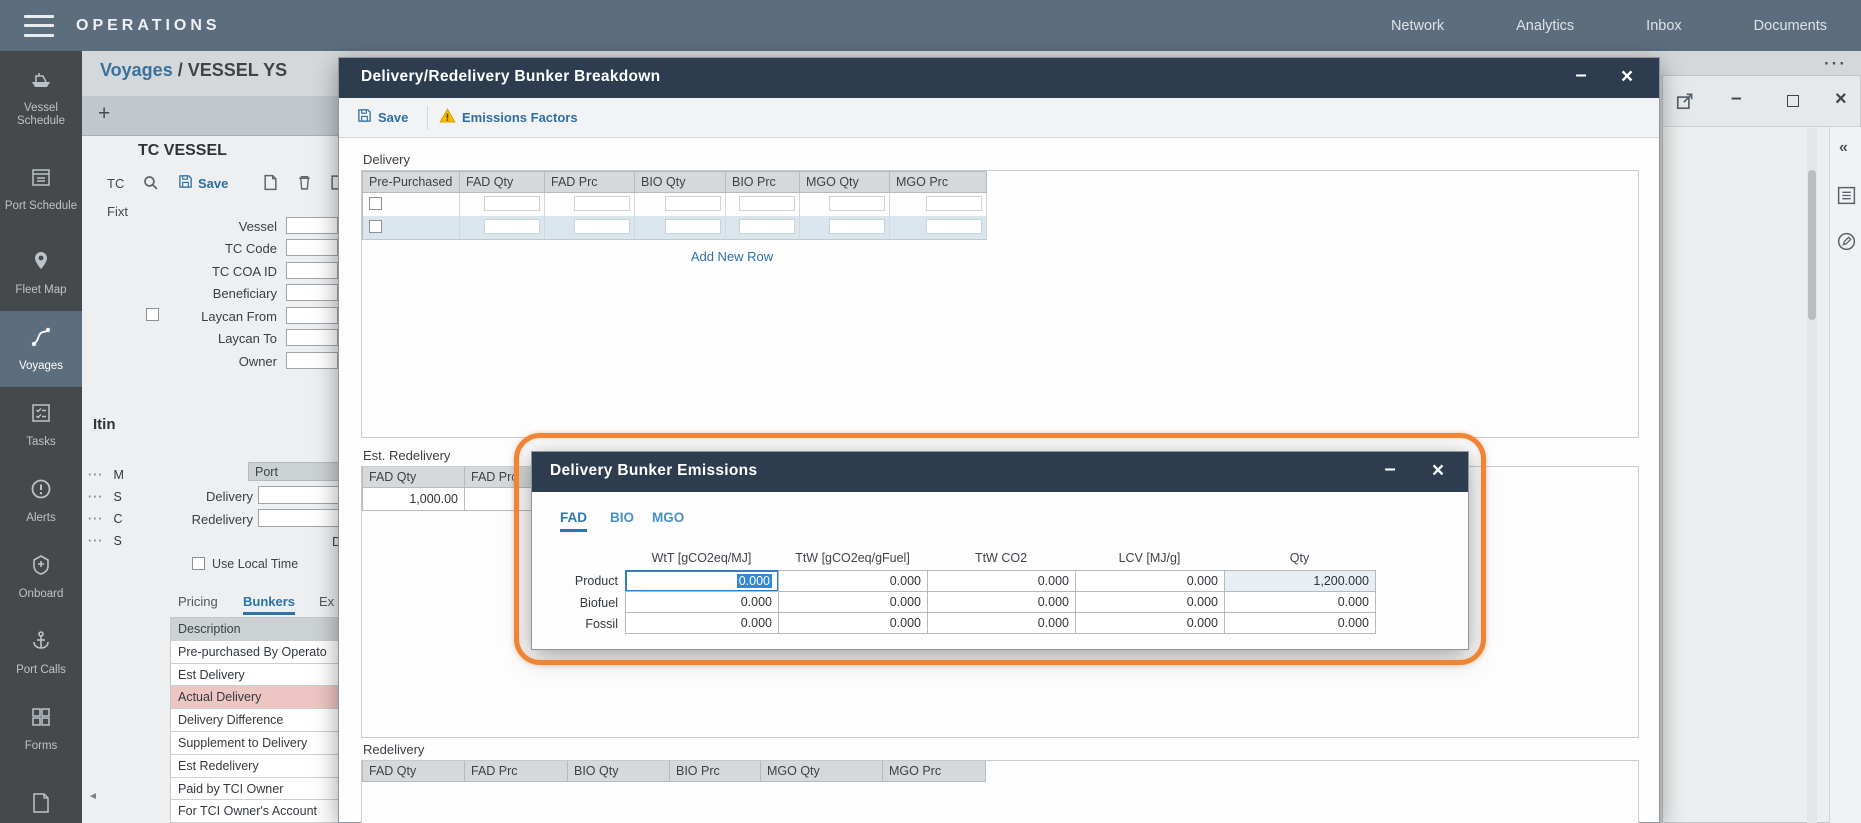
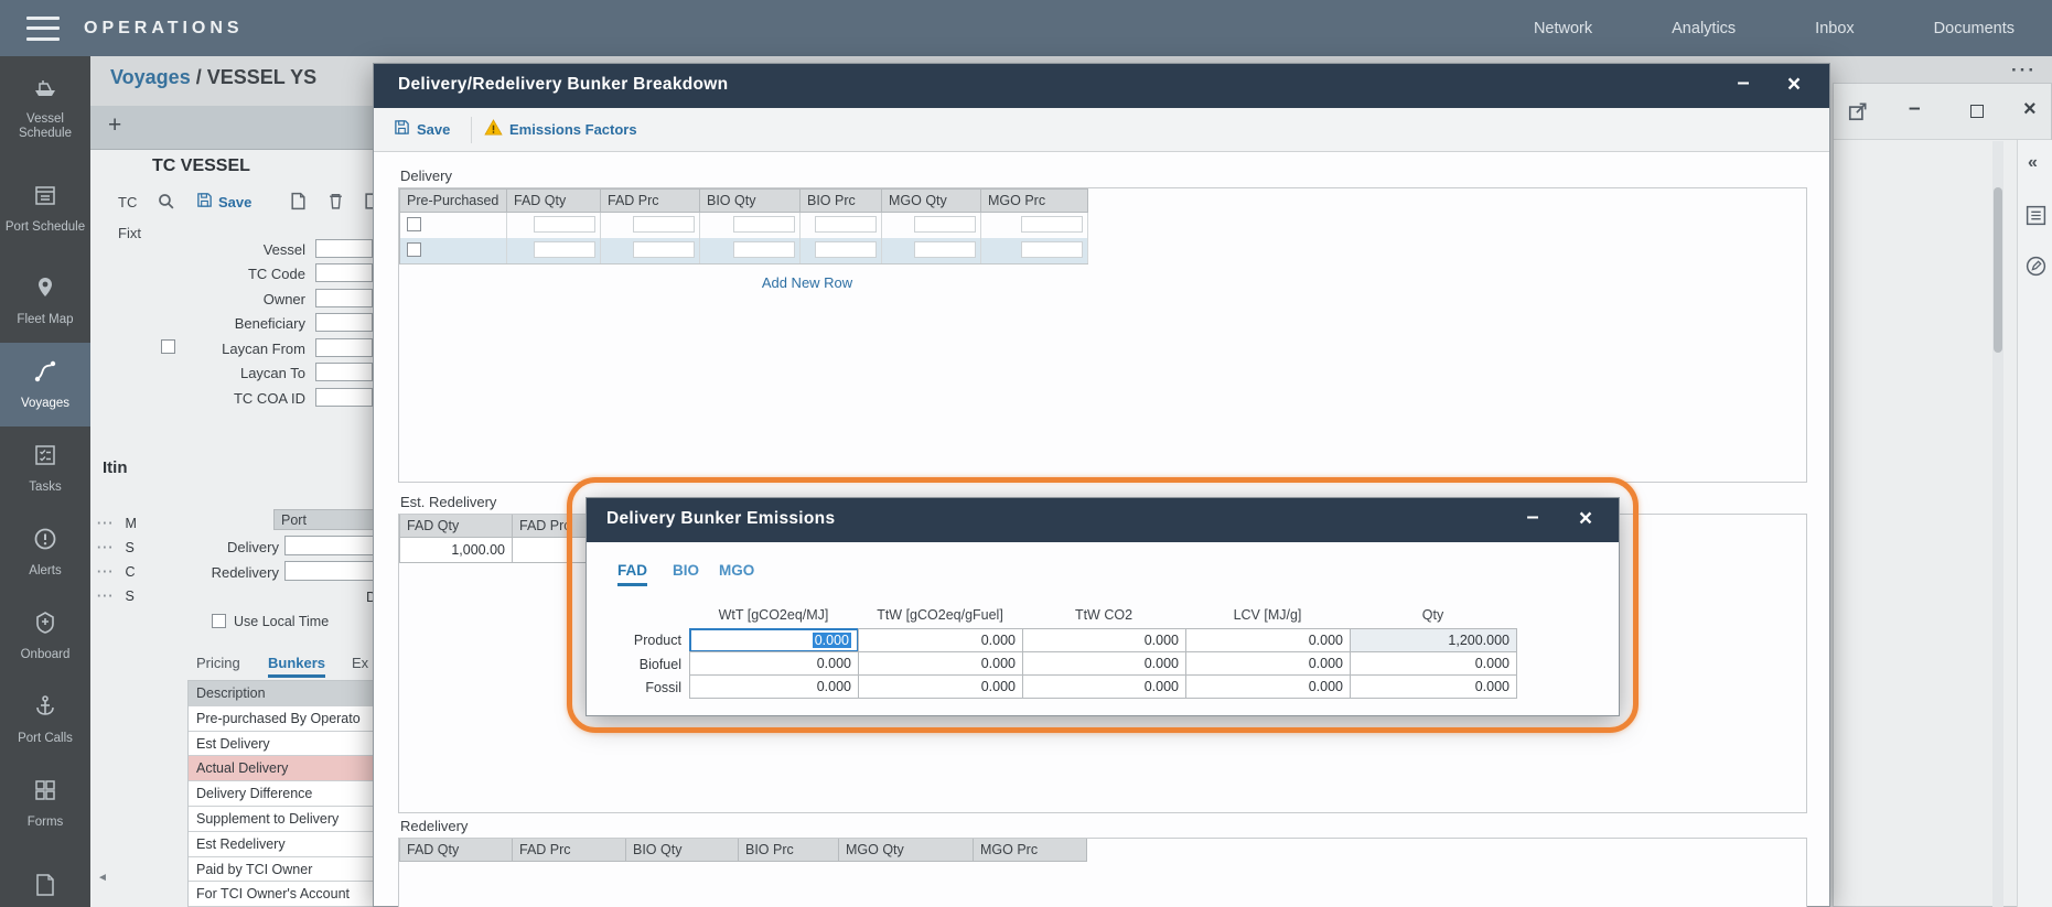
  OPERATIONS
  Network
  Analytics
  Inbox
  Documents
  Vessel Schedule
  Port Schedule
  Fleet Map
  Voyages
  Tasks
  Alerts
  Onboard
  Port Calls
  Forms
  Voyages / VESSEL YS
  +
  TC VESSEL
  TC
  Fixt
  Save
  Vessel
  TC Code
- TC COA ID
+ Owner
  Beneficiary
  Laycan From
  Laycan To
- Owner
+ TC COA ID
  Itin
  ··· M
  ··· S
  ··· C
  ··· S
  Port
  Delivery
  Redelivery
  D
  Use Local Time
  Pricing
  Bunkers
  Ex
  Description
  Pre-purchased By Operato
  Est Delivery
  Actual Delivery
  Delivery Difference
  Supplement to Delivery
  Est Redelivery
  Paid by TCI Owner
  For TCI Owner's Account
  ◄
  ···
  –
  ×
  «
  Delivery/Redelivery Bunker Breakdown
  –
  ×
  Save
  Emissions Factors
  Delivery
  Pre-Purchased
  FAD Qty
  FAD Prc
  BIO Qty
  BIO Prc
  MGO Qty
  MGO Prc
  Add New Row
  Est. Redelivery
  FAD Qty
  FAD Prc
  1,000.00
  Redelivery
  FAD Qty
  FAD Prc
  BIO Qty
  BIO Prc
  MGO Qty
  MGO Prc
  Delivery Bunker Emissions
  –
  ×
  FAD
  BIO
  MGO
  WtT [gCO2eq/MJ]
  TtW [gCO2eq/gFuel]
  TtW CO2
  LCV [MJ/g]
  Qty
  Product
  0.000
  0.000
  0.000
  0.000
  1,200.000
  Biofuel
  0.000
  0.000
  0.000
  0.000
  0.000
  Fossil
  0.000
  0.000
  0.000
  0.000
  0.000
